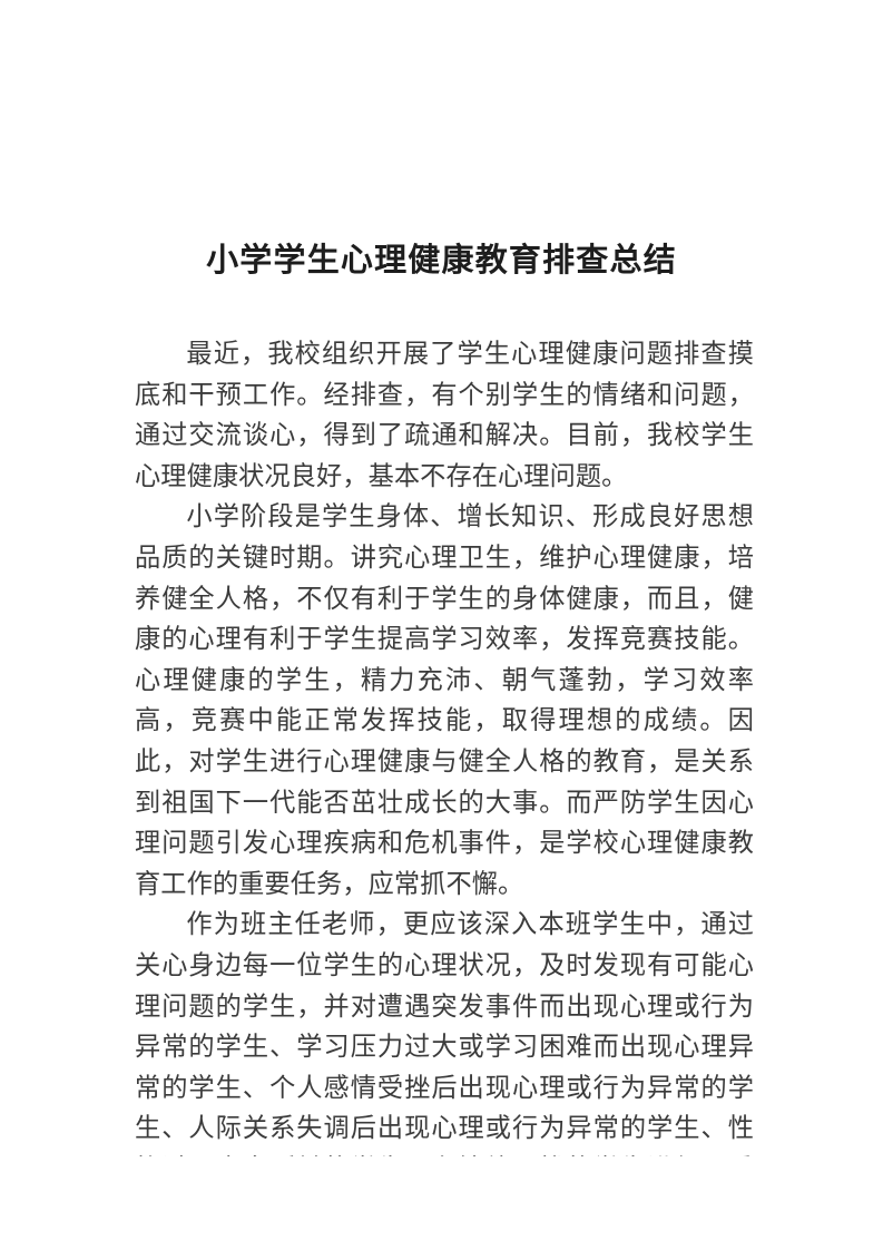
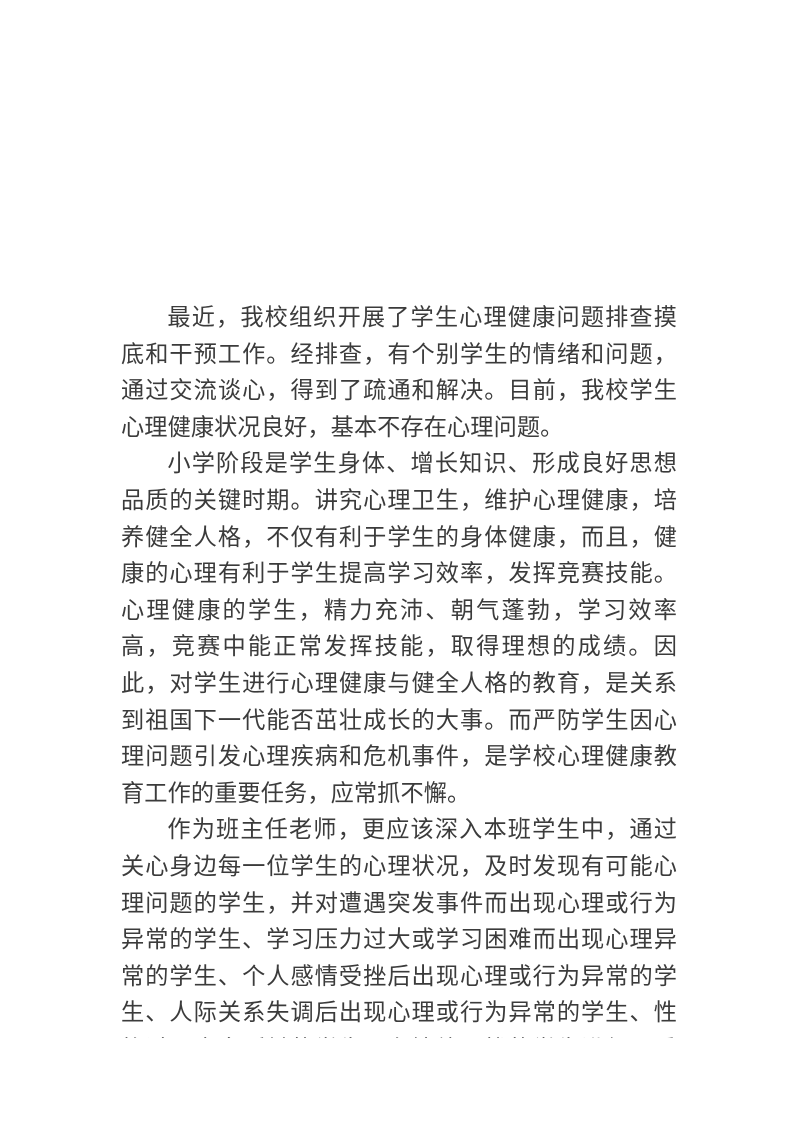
- 小学学生心理健康教育排查总结
  最近，我校组织开展了学生心理健康问题排查摸底和干预工作。经排查，有个别学生的情绪和问题，通过交流谈心，得到了疏通和解决。目前，我校学生心理健康状况良好，基本不存在心理问题。
  小学阶段是学生身体、增长知识、形成良好思想品质的关键时期。讲究心理卫生，维护心理健康，培养健全人格，不仅有利于学生的身体健康，而且，健康的心理有利于学生提高学习效率，发挥竞赛技能。心理健康的学生，精力充沛、朝气蓬勃，学习效率高，竞赛中能正常发挥技能，取得理想的成绩。因此，对学生进行心理健康与健全人格的教育，是关系到祖国下一代能否茁壮成长的大事。而严防学生因心理问题引发心理疾病和危机事件，是学校心理健康教育工作的重要任务，应常抓不懈。
  作为班主任老师，更应该深入本班学生中，通过关心身边每一位学生的心理状况，及时发现有可能心理问题的学生，并对遭遇突发事件而出现心理或行为异常的学生、学习压力过大或学习困难而出现心理异常的学生、个人感情受挫后出现心理或行为异常的学生、人际关系失调后出现心理或行为异常的学生、性
